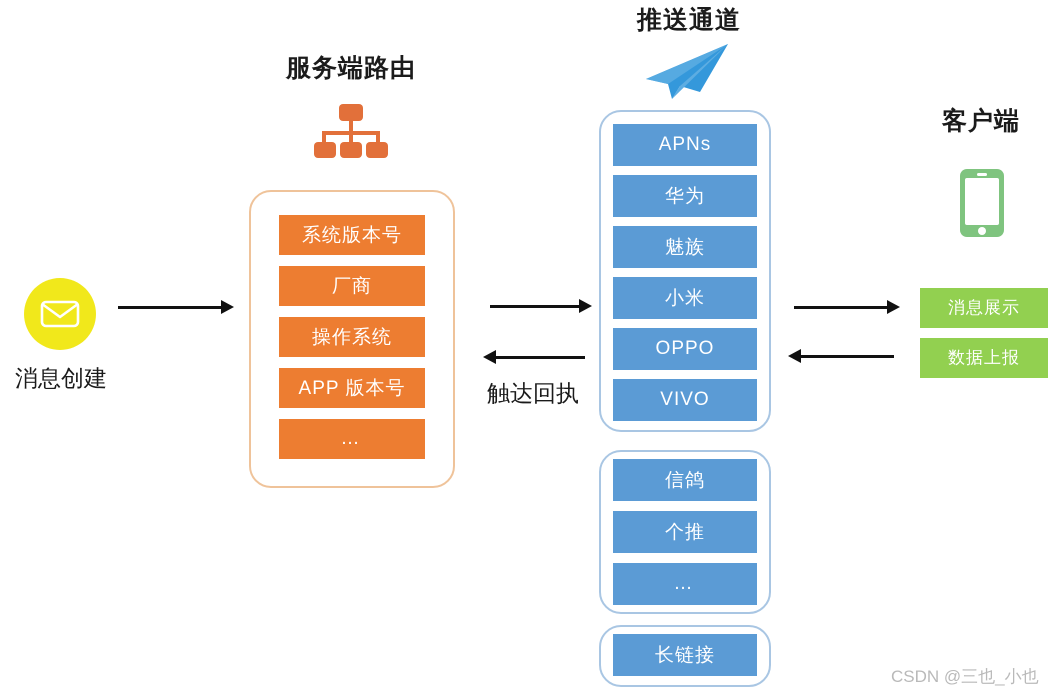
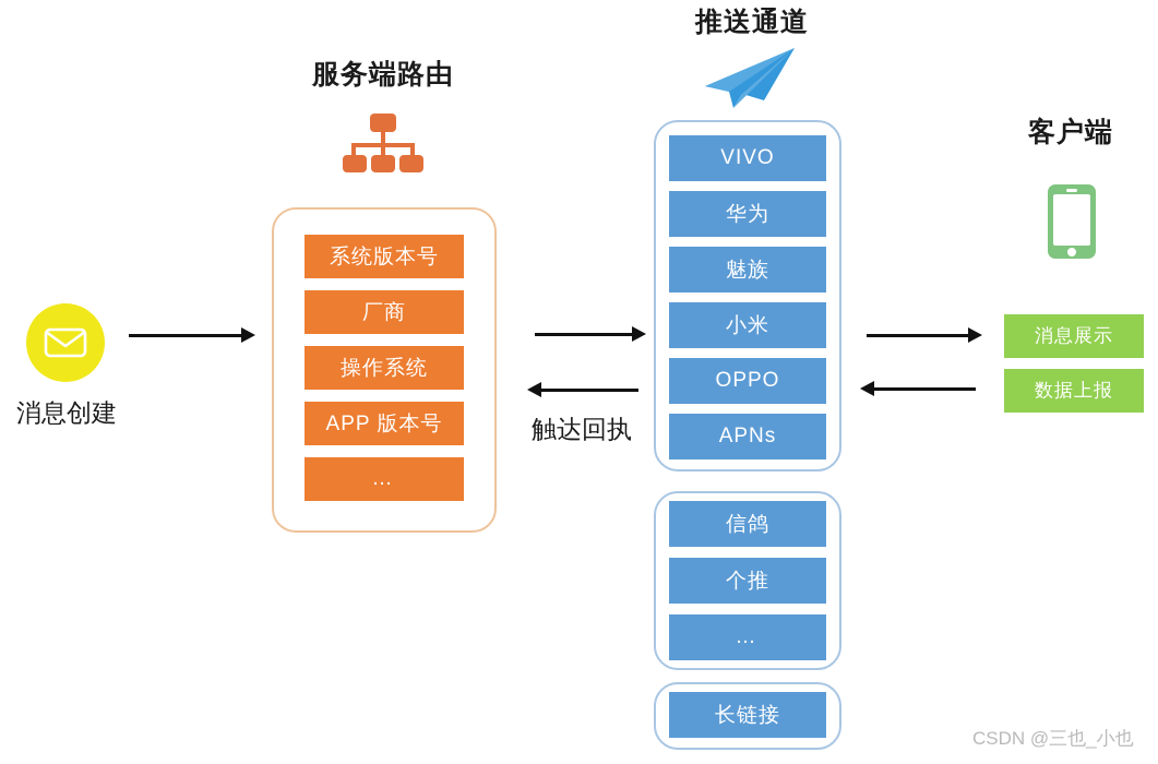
  消息创建
  服务端路由
  系统版本号
  厂商
  操作系统
  APP 版本号
  …
  触达回执
  推送通道
- APNs
+ VIVO
  华为
  魅族
  小米
  OPPO
- VIVO
+ APNs
  信鸽
  个推
  …
  长链接
  客户端
  消息展示
  数据上报
  CSDN @三也_小也
